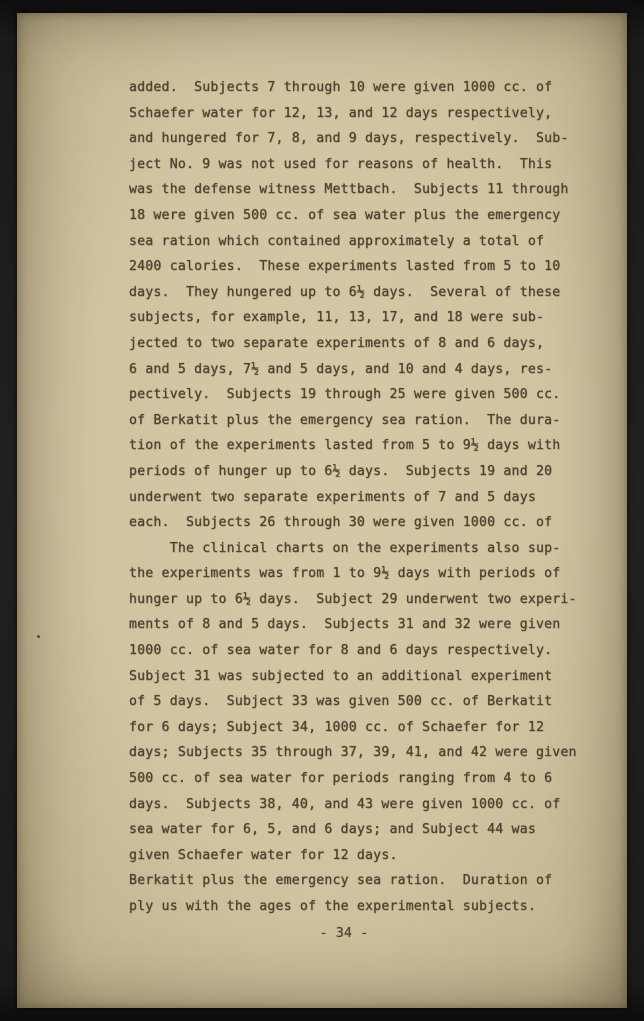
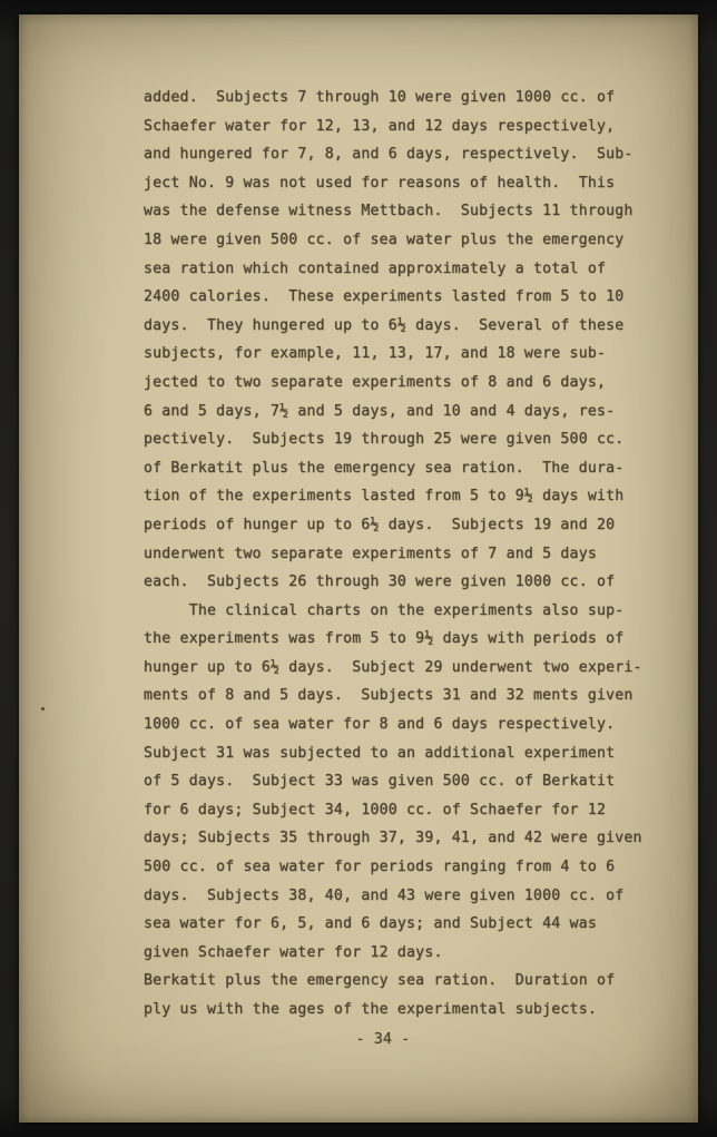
  added. Subjects 7 through 10 were given 1000 cc. of
  Schaefer water for 12, 13, and 12 days respectively,
- and hungered for 7, 8, and 9 days, respectively. Sub-
+ and hungered for 7, 8, and 6 days, respectively. Sub-
  ject No. 9 was not used for reasons of health. This
  was the defense witness Mettbach. Subjects 11 through
  18 were given 500 cc. of sea water plus the emergency
  sea ration which contained approximately a total of
  2400 calories. These experiments lasted from 5 to 10
  days. They hungered up to 6½ days. Several of these
  subjects, for example, 11, 13, 17, and 18 were sub-
  jected to two separate experiments of 8 and 6 days,
  6 and 5 days, 7½ and 5 days, and 10 and 4 days, res-
  pectively. Subjects 19 through 25 were given 500 cc.
  of Berkatit plus the emergency sea ration. The dura-
  tion of the experiments lasted from 5 to 9½ days with
  periods of hunger up to 6½ days. Subjects 19 and 20
  underwent two separate experiments of 7 and 5 days
  each. Subjects 26 through 30 were given 1000 cc. of
  The clinical charts on the experiments also sup-
- the experiments was from 1 to 9½ days with periods of
+ the experiments was from 5 to 9½ days with periods of
  hunger up to 6½ days. Subject 29 underwent two experi-
- ments of 8 and 5 days. Subjects 31 and 32 were given
+ ments of 8 and 5 days. Subjects 31 and 32 ments given
  1000 cc. of sea water for 8 and 6 days respectively.
  Subject 31 was subjected to an additional experiment
  of 5 days. Subject 33 was given 500 cc. of Berkatit
  for 6 days; Subject 34, 1000 cc. of Schaefer for 12
  days; Subjects 35 through 37, 39, 41, and 42 were given
  500 cc. of sea water for periods ranging from 4 to 6
  days. Subjects 38, 40, and 43 were given 1000 cc. of
  sea water for 6, 5, and 6 days; and Subject 44 was
  given Schaefer water for 12 days.
  Berkatit plus the emergency sea ration. Duration of
  ply us with the ages of the experimental subjects.
  - 34 -
